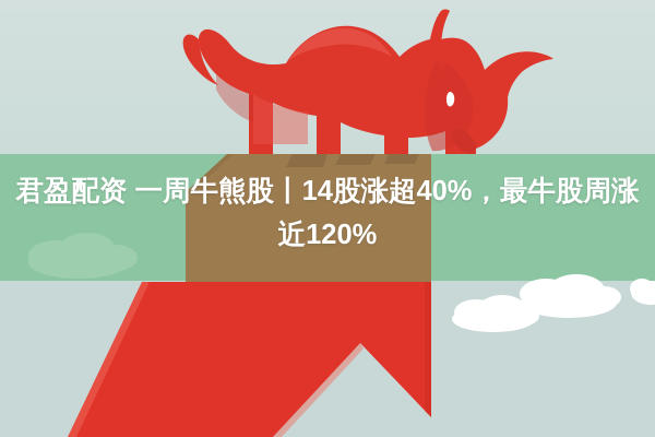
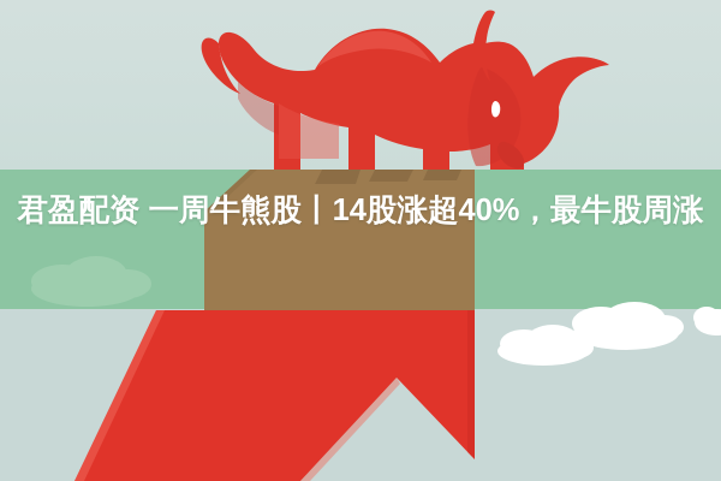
  君盈配资 一周牛熊股丨14股涨超40%，最牛股周涨
- 近120%
